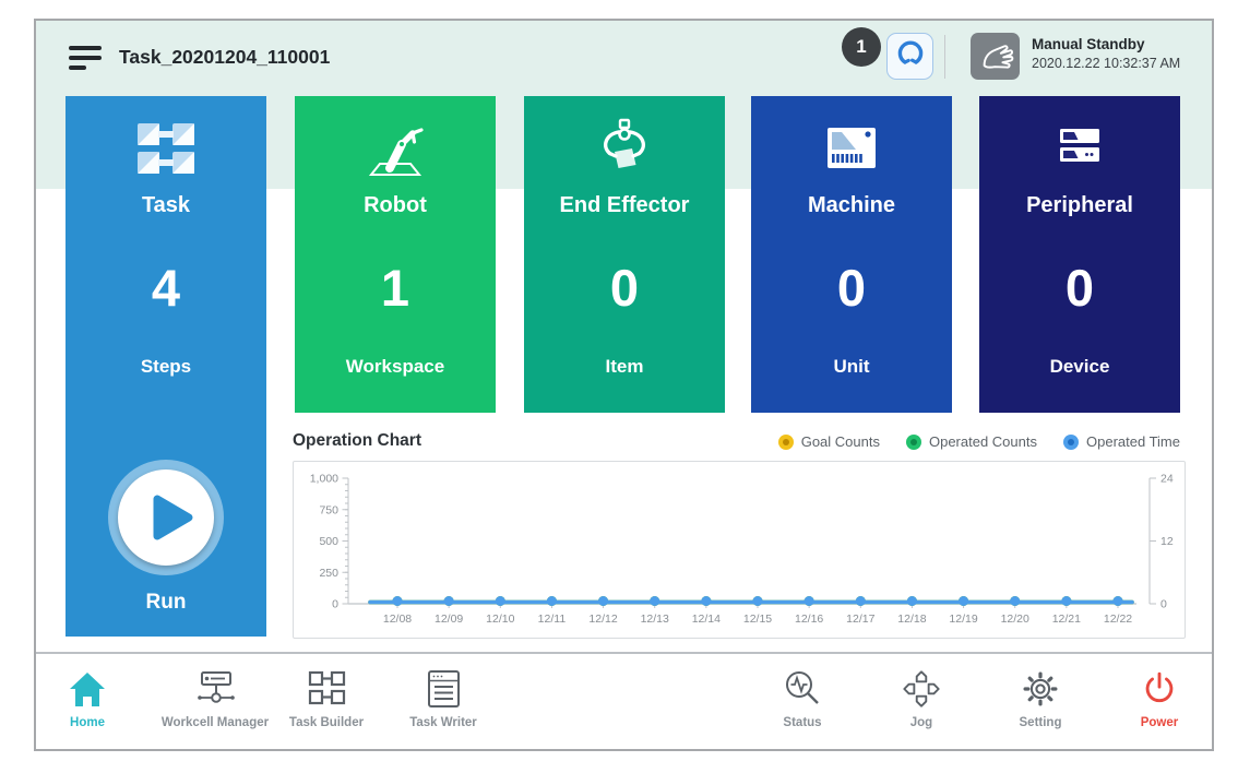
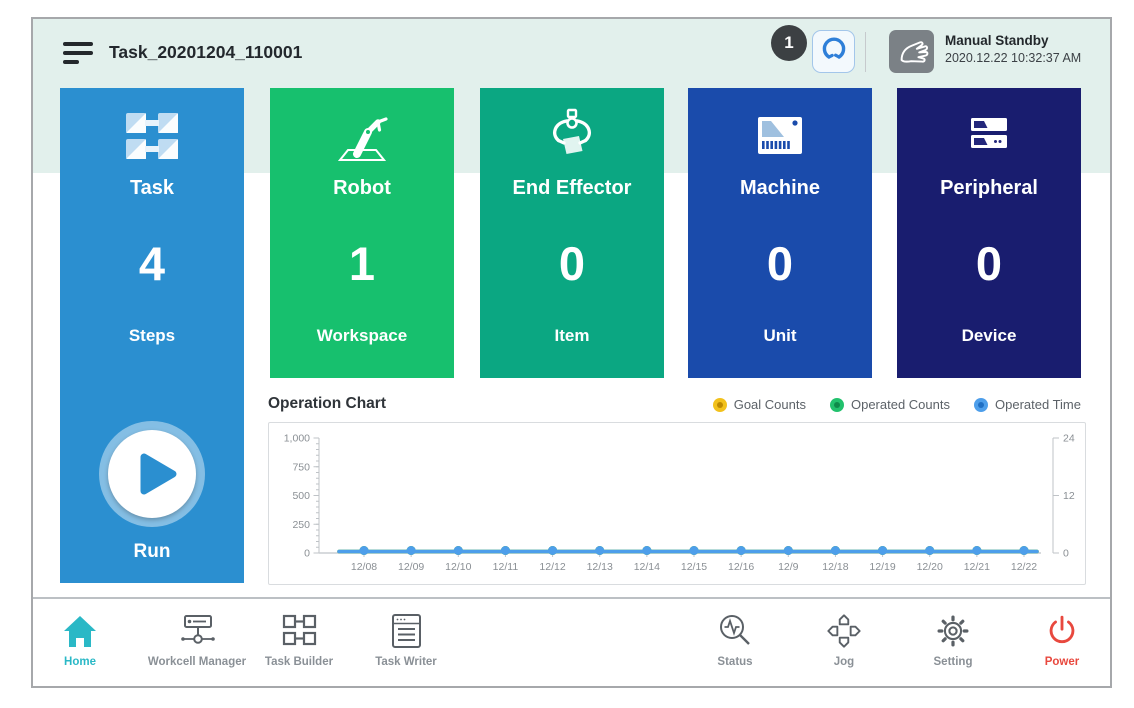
  Task_20201204_110001
  1
  Manual Standby
  2020.12.22 10:32:37 AM
  Task
  4
  Steps
  Run
  Robot
  1
  Workspace
  End Effector
  0
  Item
  Machine
  0
  Unit
  Peripheral
  0
  Device
  Operation Chart
  Goal Counts
  Operated Counts
  Operated Time
  1,000
  750
  500
  250
  0
  24
  12
  0
  12/08
  12/09
  12/10
  12/11
  12/12
  12/13
  12/14
  12/15
  12/16
- 12/17
+ 12/9
  12/18
  12/19
  12/20
  12/21
  12/22
  Home
  Workcell Manager
  Task Builder
  Task Writer
  Status
  Jog
  Setting
  Power
